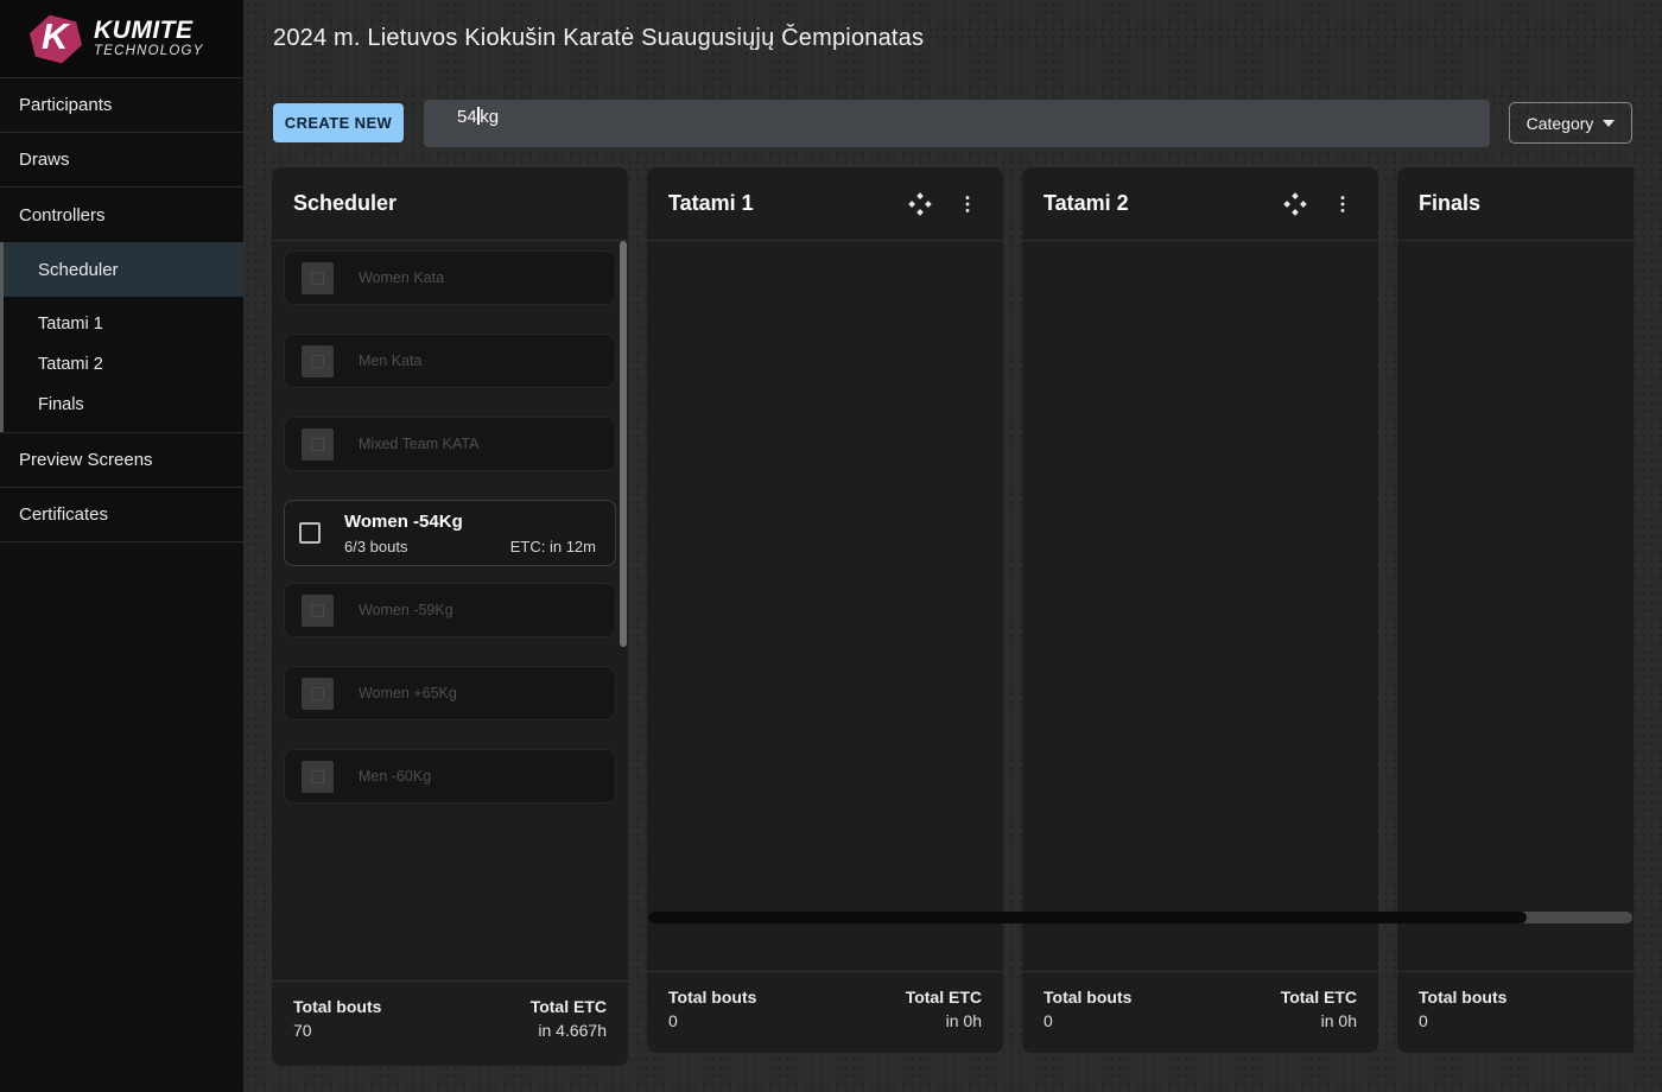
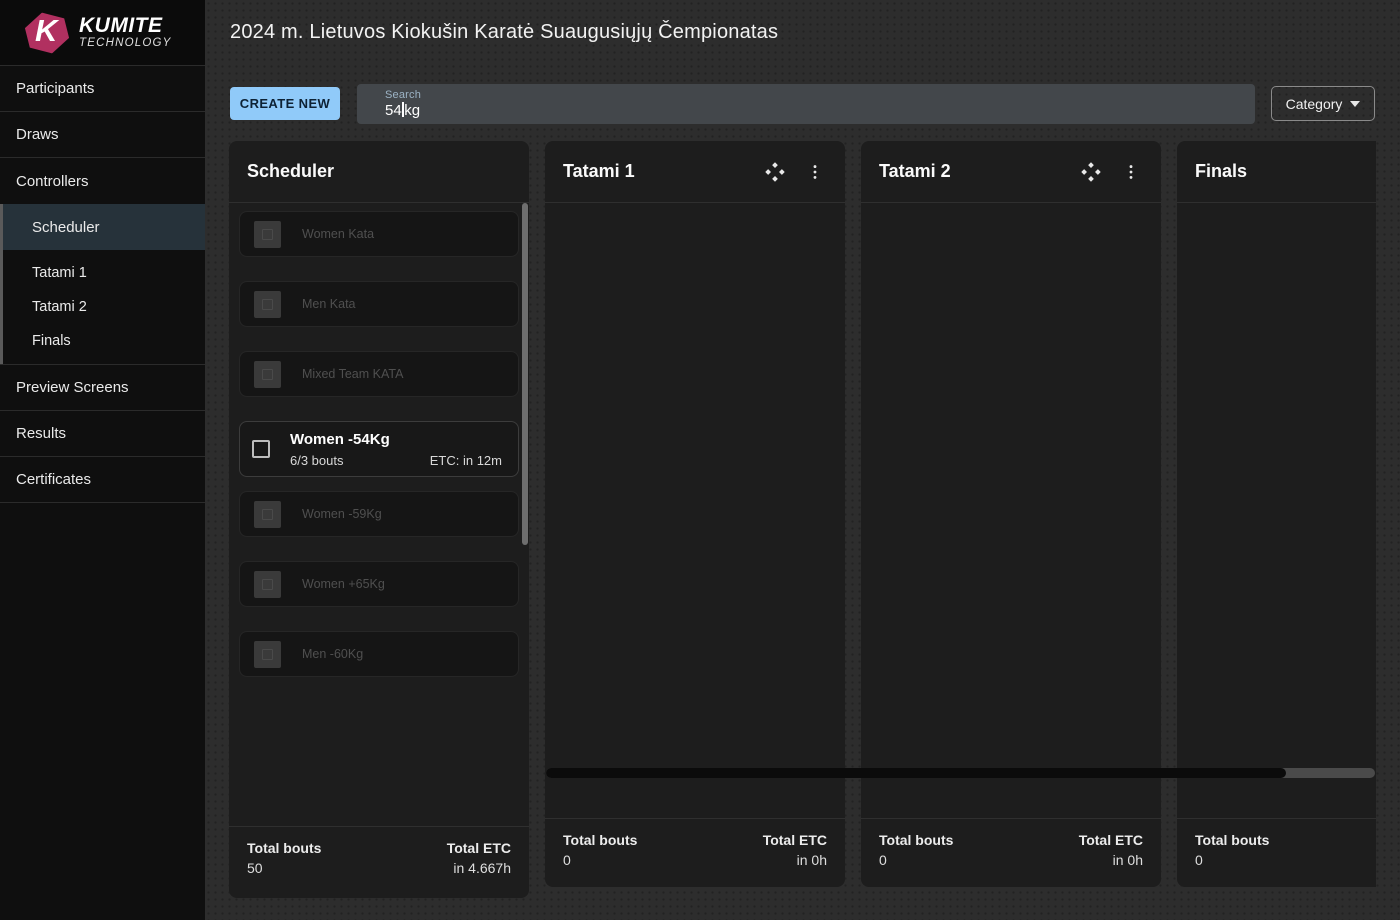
  KUMITE
  TECHNOLOGY
  Participants
  Draws
  Controllers
  Scheduler
  Tatami 1
  Tatami 2
  Finals
  Preview Screens
+ Results
  Certificates
  2024 m. Lietuvos Kiokušin Karatė Suaugusiųjų Čempionatas
  CREATE NEW
+ Search
  54 kg
  Category
  Scheduler
  Women Kata
  Men Kata
  Mixed Team KATA
  Women -54Kg
  6/3 bouts
  ETC: in 12m
  Women -59Kg
  Women +65Kg
  Men -60Kg
  Total bouts
- 70
+ 50
  Total ETC
  in 4.667h
  Tatami 1
  Total bouts
  0
  Total ETC
  in 0h
  Tatami 2
  Total bouts
  0
  Total ETC
  in 0h
  Finals
  Total bouts
  0
